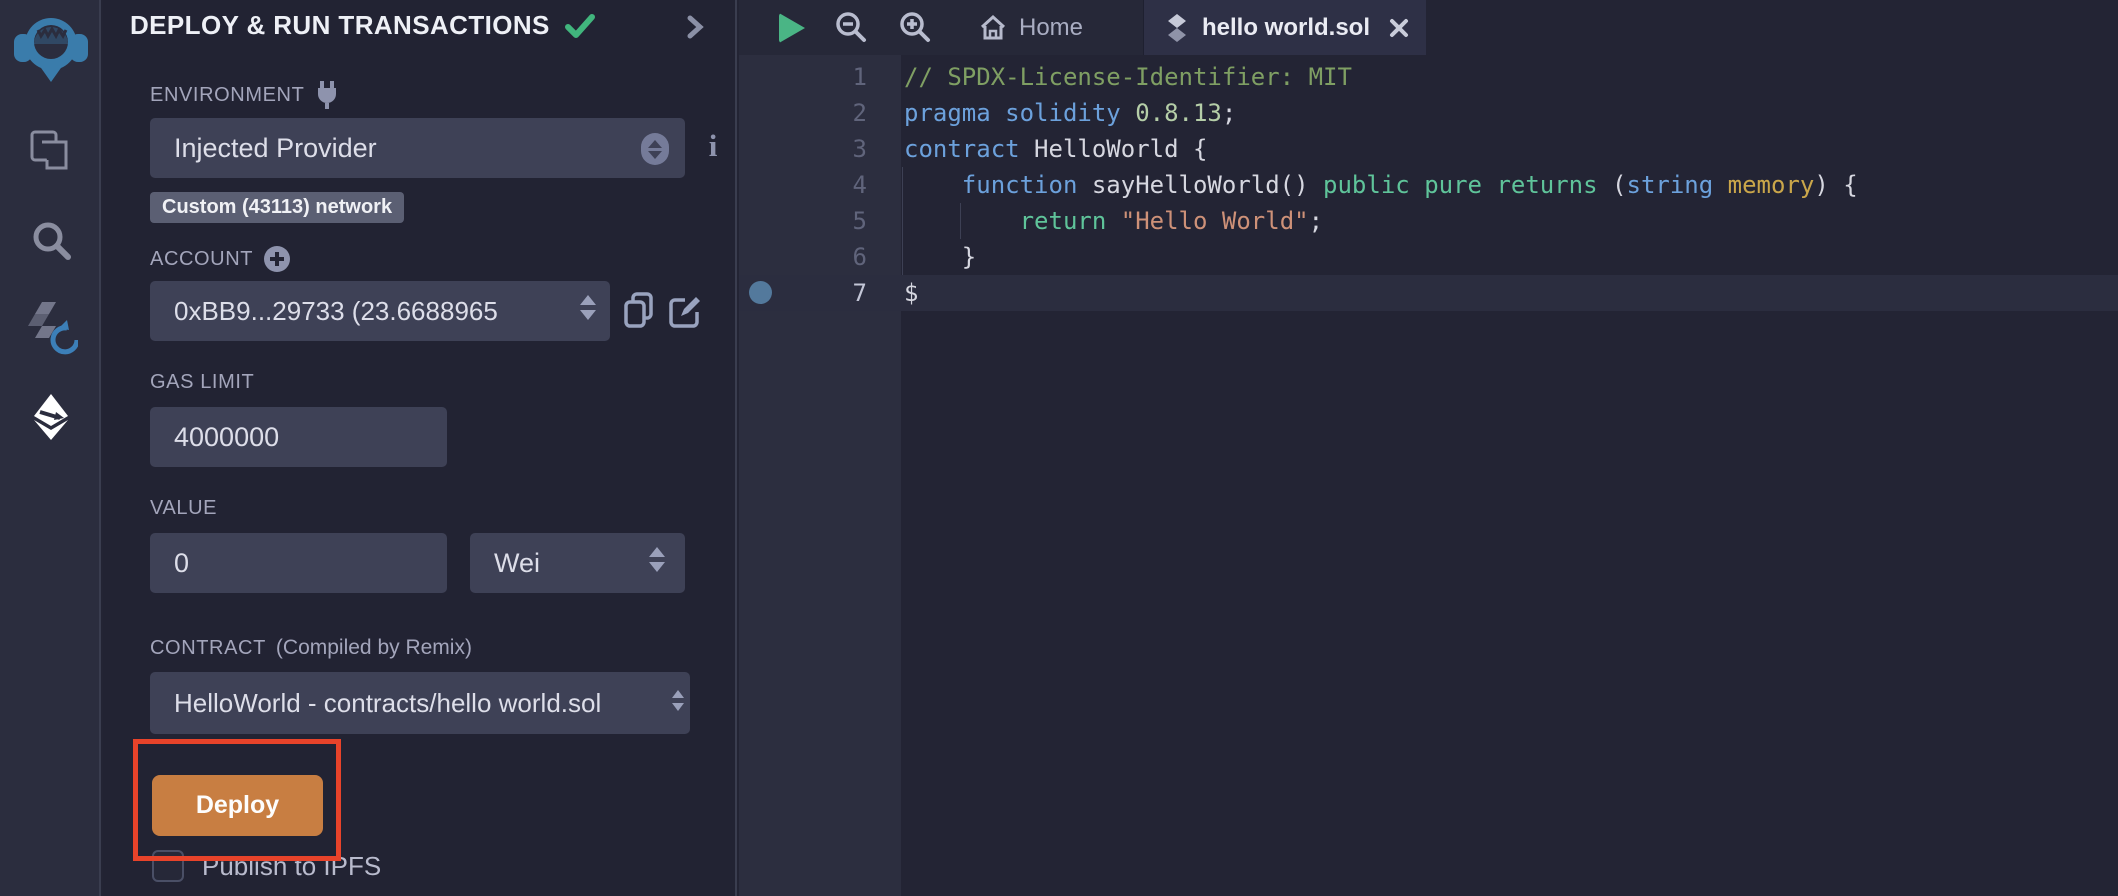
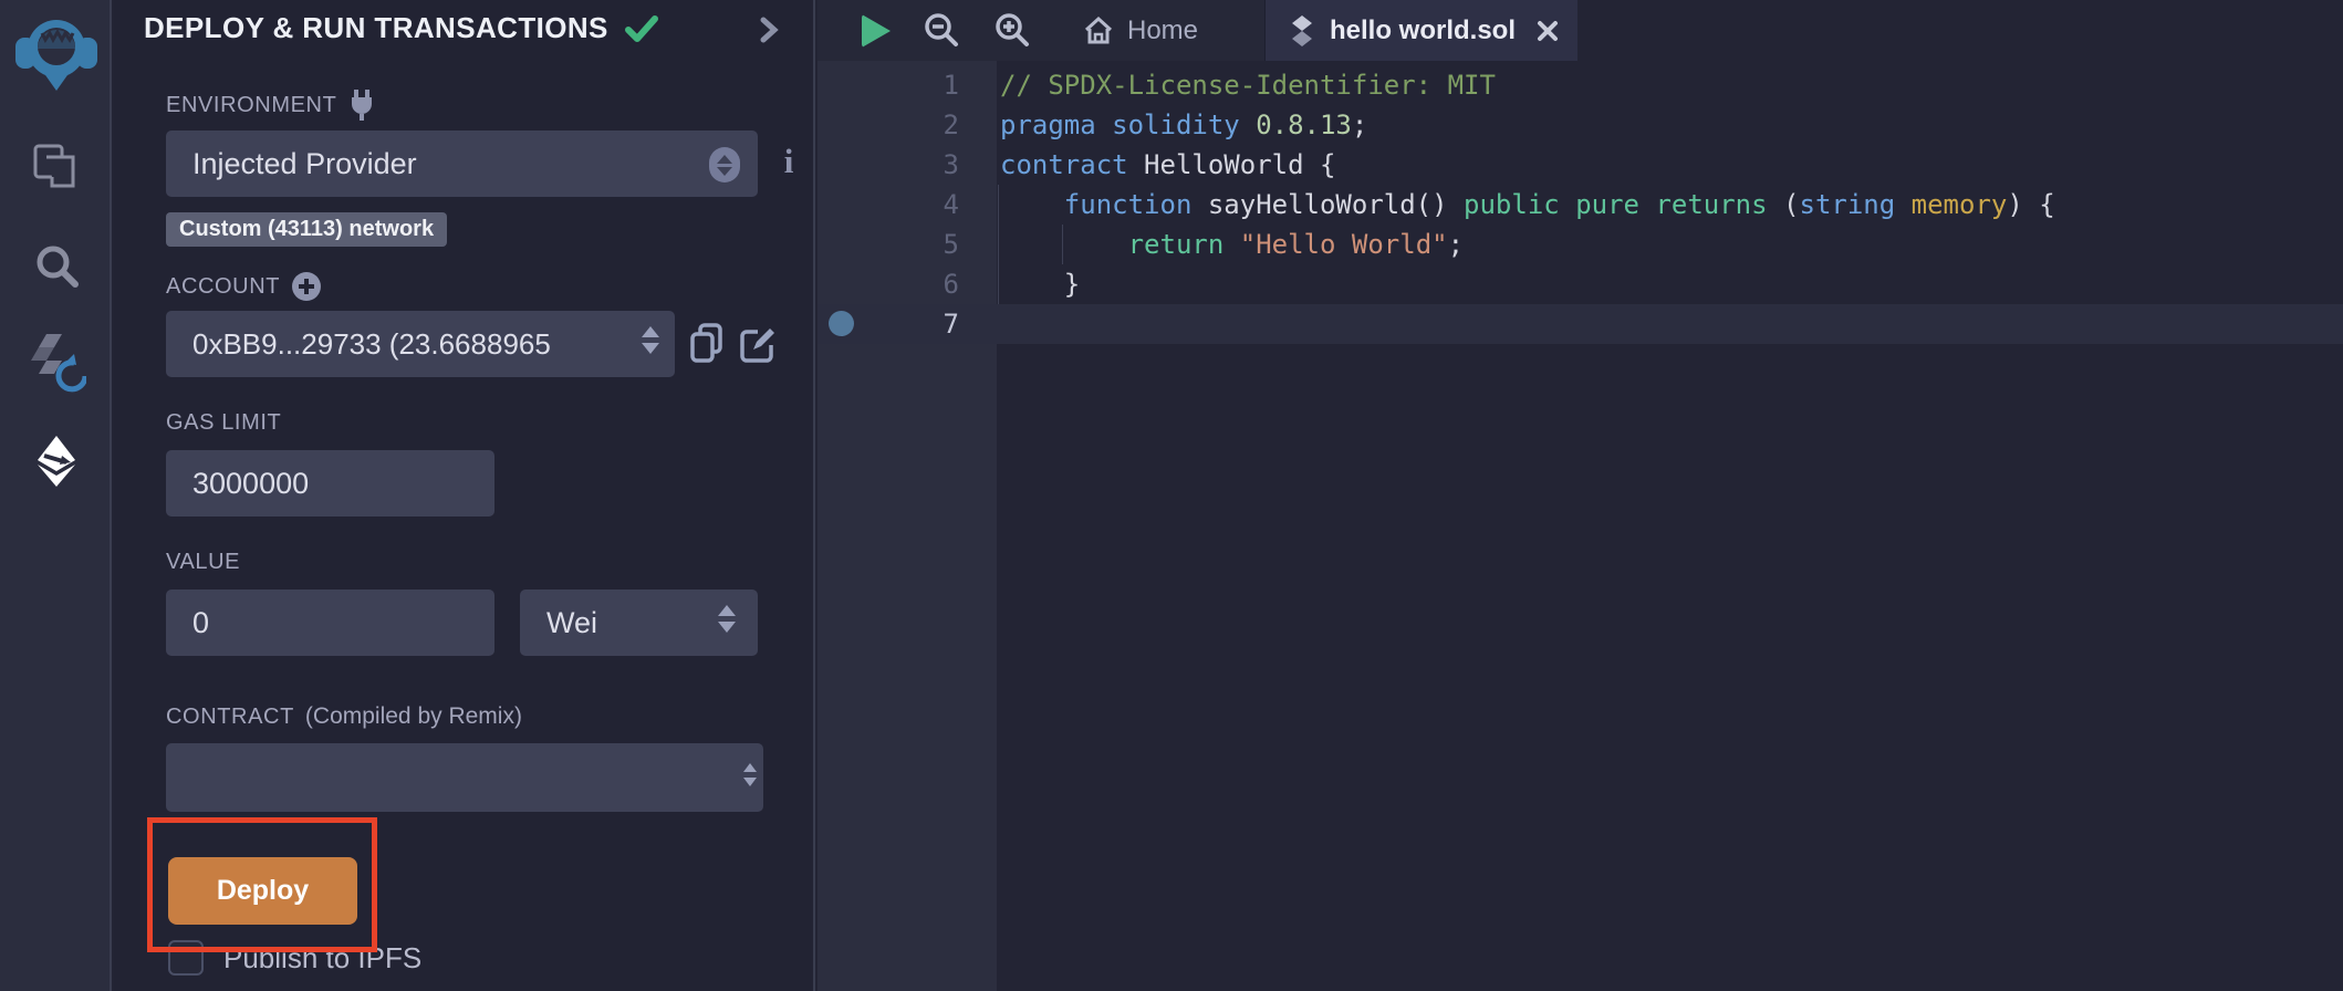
  DEPLOY & RUN TRANSACTIONS
  ENVIRONMENT
  Injected Provider
  i
  Custom (43113) network
  ACCOUNT
  0xBB9...29733 (23.6688965
  GAS LIMIT
- 4000000
+ 3000000
  VALUE
  0
  Wei
  CONTRACT
  (Compiled by Remix)
- HelloWorld - contracts/hello world.sol
  Deploy
  Publish to IPFS
  Home
  hello world.sol
  1
  2
  3
  4
  5
  6
  7
  // SPDX-License-Identifier: MIT
  pragma solidity 0.8.13;
  contract HelloWorld {
  function sayHelloWorld() public pure returns (string memory) {
  return "Hello World";
  }
- $
